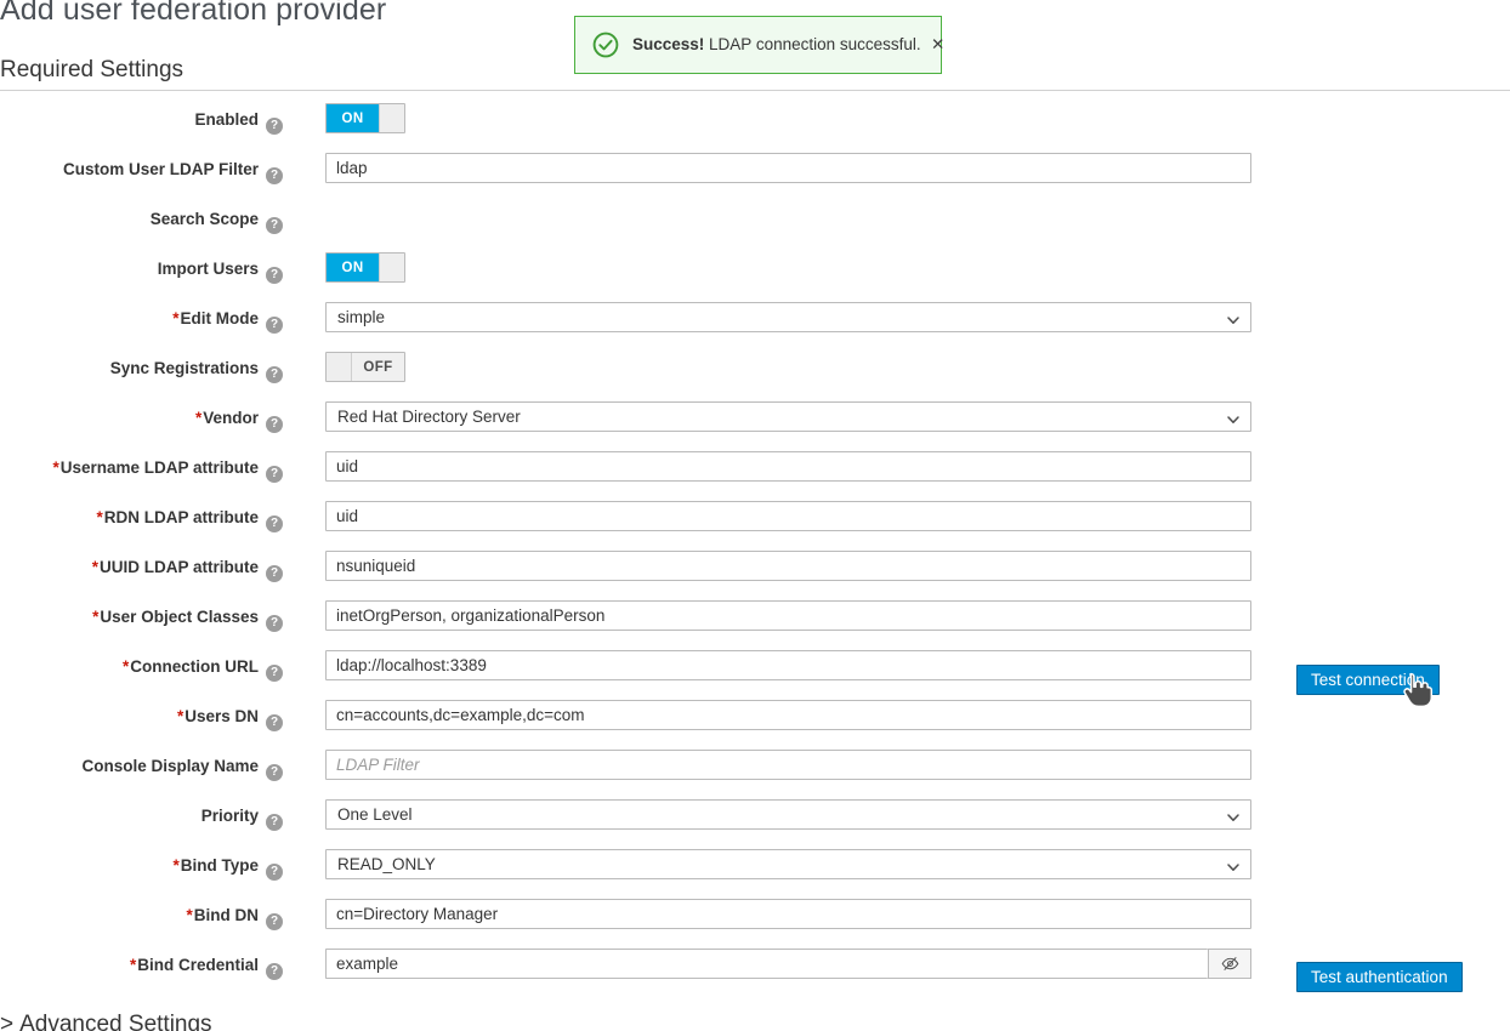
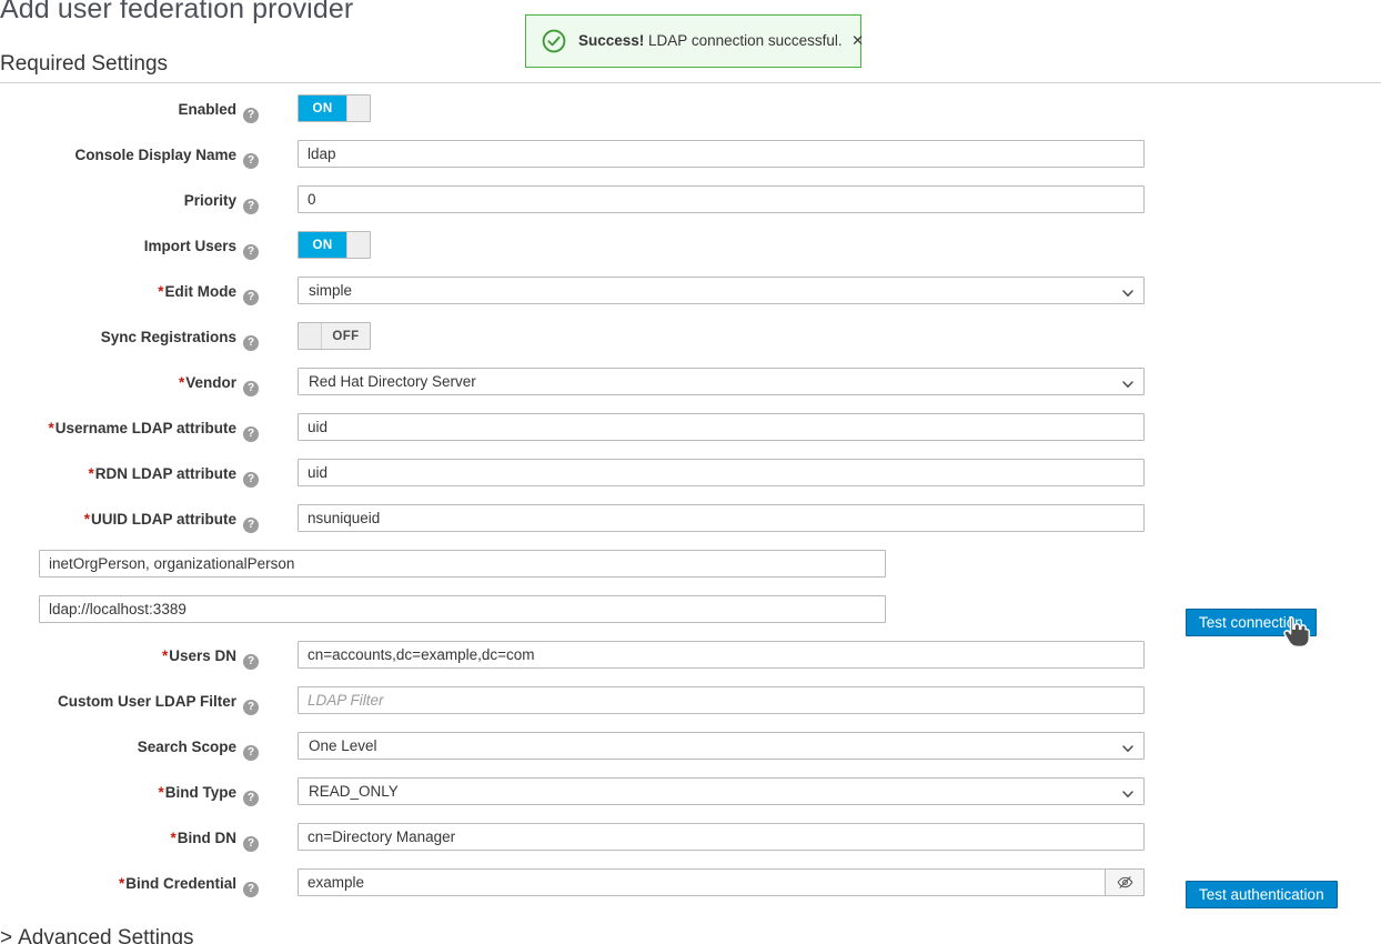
  Add user federation provider
  Success! LDAP connection successful.
  ✕
  Required Settings
  Enabled ?
  ON
- Custom User LDAP Filter ?
+ Console Display Name ?
  ldap
- Search Scope ?
+ Priority ?
+ 0
  Import Users ?
  ON
  *Edit Mode ?
  simple
  Sync Registrations ?
  OFF
  *Vendor ?
  Red Hat Directory Server
  *Username LDAP attribute ?
  uid
  *RDN LDAP attribute ?
  uid
  *UUID LDAP attribute ?
  nsuniqueid
- *User Object Classes ?
  inetOrgPerson, organizationalPerson
- *Connection URL ?
  ldap://localhost:3389
  *Users DN ?
  cn=accounts,dc=example,dc=com
- Console Display Name ?
+ Custom User LDAP Filter ?
  LDAP Filter
- Priority ?
+ Search Scope ?
  One Level
  *Bind Type ?
  READ_ONLY
  *Bind DN ?
  cn=Directory Manager
  *Bind Credential ?
  example
  Test connectin
  Test authentication
  > Advanced Settings
